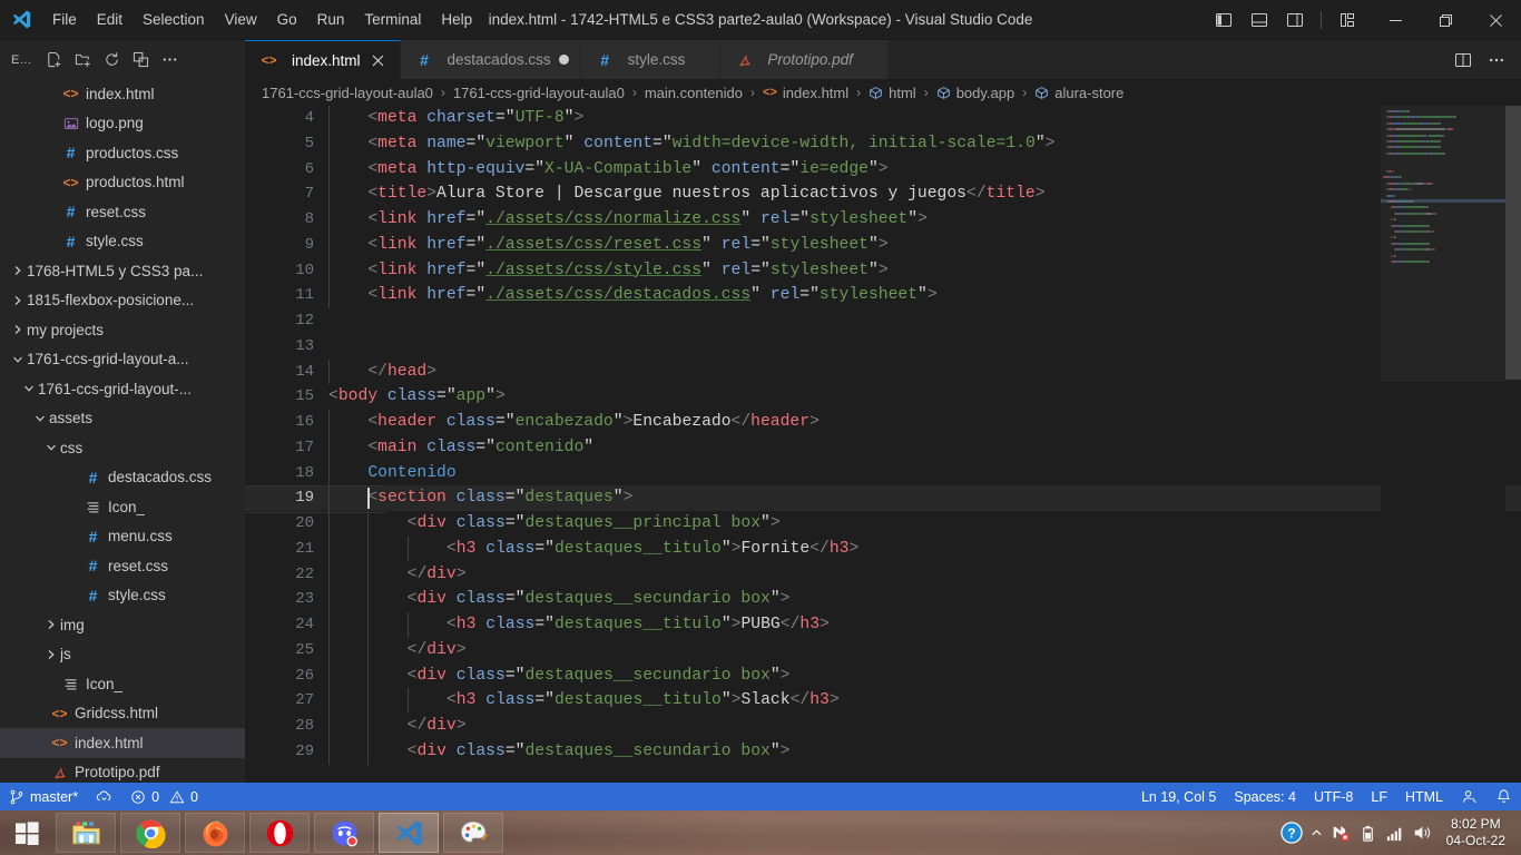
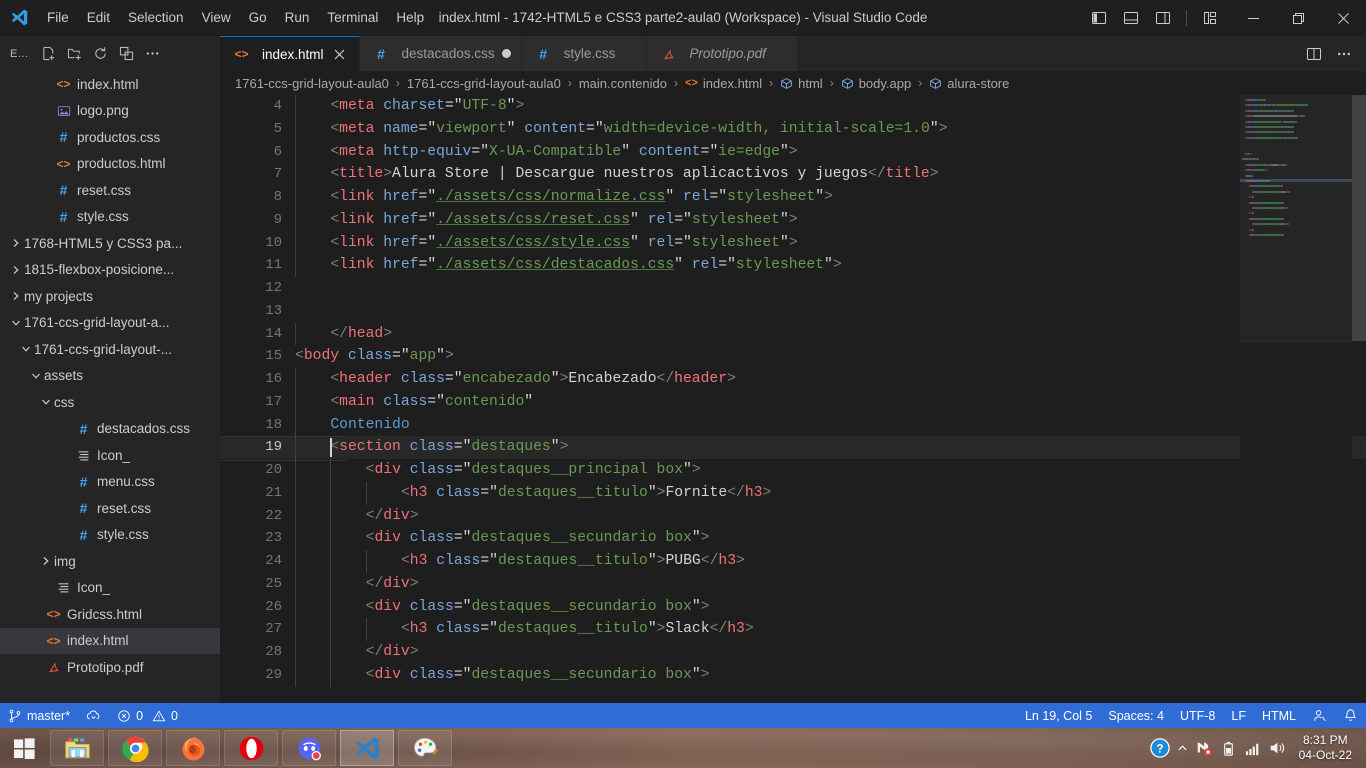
  File
  Edit
  Selection
  View
  Go
  Run
  Terminal
  Help
  index.html - 1742-HTML5 e CSS3 parte2-aula0 (Workspace) - Visual Studio Code
  E...
  <>
  index.html
  logo.png
  #
  productos.css
  <>
  productos.html
  #
  reset.css
  #
  style.css
  1768-HTML5 y CSS3 pa...
  1815-flexbox-posicione...
  my projects
  1761-ccs-grid-layout-a...
  1761-ccs-grid-layout-...
  assets
  css
  #
  destacados.css
  Icon_
  #
  menu.css
  #
  reset.css
  #
  style.css
  img
- js
  Icon_
  <>
  Gridcss.html
  <>
  index.html
  Prototipo.pdf
  <>
  index.html
  #
  destacados.css
  #
  style.css
  Prototipo.pdf
  1761-ccs-grid-layout-aula0
  ›
  1761-ccs-grid-layout-aula0
  ›
  main.contenido
  ›
  <>
  index.html
  ›
  html
  ›
  body.app
  ›
  alura-store
  4
  <meta charset="UTF-8">
  5
  <meta name="viewport" content="width=device-width, initial-scale=1.0">
  6
  <meta http-equiv="X-UA-Compatible" content="ie=edge">
  7
  <title>Alura Store | Descargue nuestros aplicactivos y juegos</title>
  8
  <link href="./assets/css/normalize.css" rel="stylesheet">
  9
  <link href="./assets/css/reset.css" rel="stylesheet">
  10
  <link href="./assets/css/style.css" rel="stylesheet">
  11
  <link href="./assets/css/destacados.css" rel="stylesheet">
  12
  13
  14
  </head>
  15
  <body class="app">
  16
  <header class="encabezado">Encabezado</header>
  17
  <main class="contenido"
  18
  Contenido
  19
  <section class="destaques">
  20
  <div class="destaques__principal box">
  21
  <h3 class="destaques__titulo">Fornite</h3>
  22
  </div>
  23
  <div class="destaques__secundario box">
  24
  <h3 class="destaques__titulo">PUBG</h3>
  25
  </div>
  26
  <div class="destaques__secundario box">
  27
  <h3 class="destaques__titulo">Slack</h3>
  28
  </div>
  29
  <div class="destaques__secundario box">
  master*
  0
  0
  Ln 19, Col 5
  Spaces: 4
  UTF-8
  LF
  HTML
  ?
- 8:02 PM
+ 8:31 PM
  04-Oct-22
